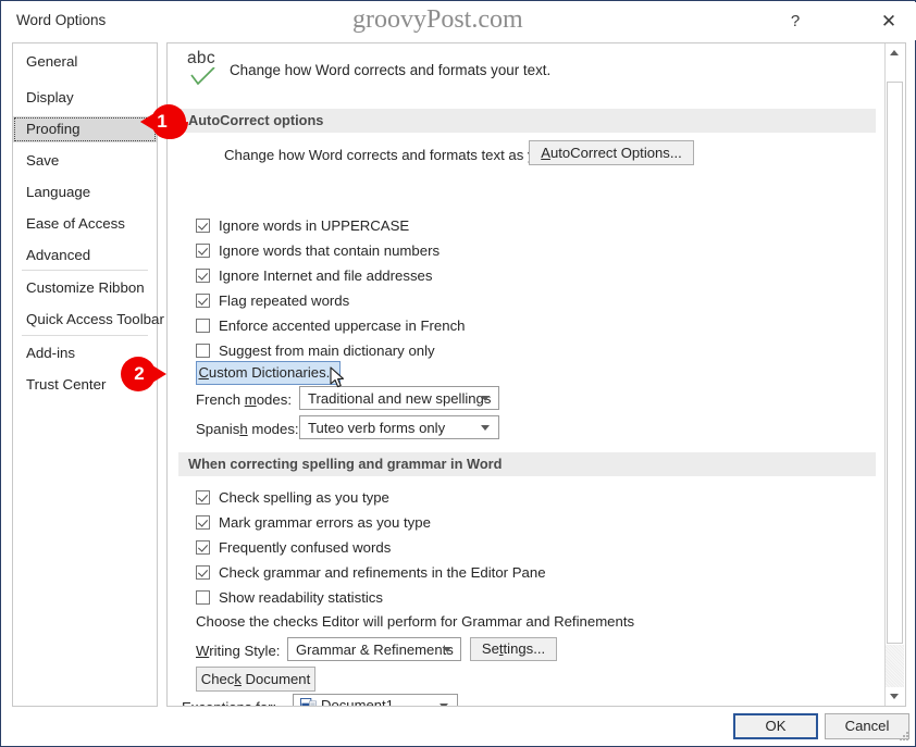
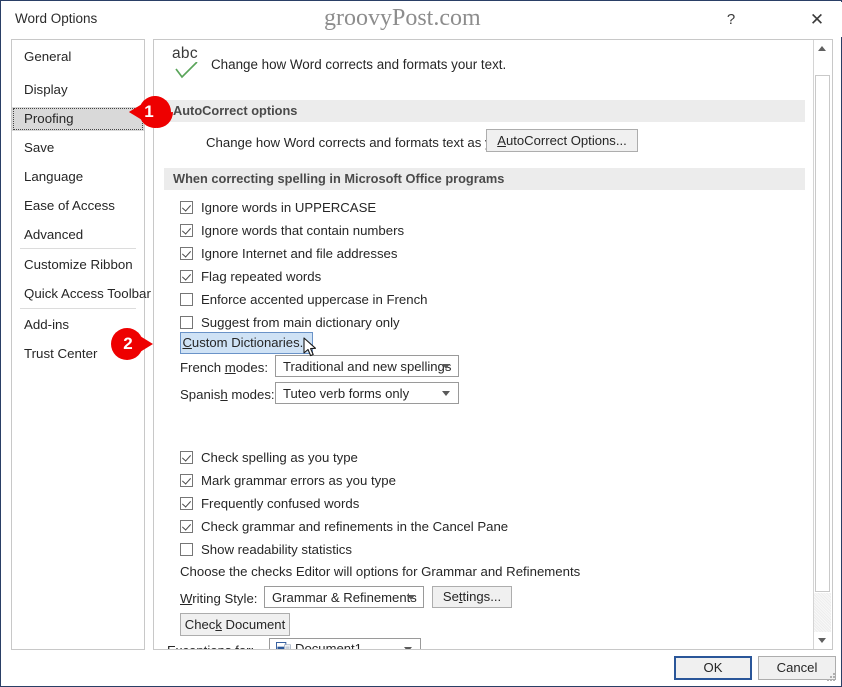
  Word Options
  groovyPost.com
  ?
  ✕
  General
  Display
  Proofing
  Save
  Language
  Ease of Access
  Advanced
  Customize Ribbon
  Quick Access Toolbar
  Add-ins
  Trust Center
  abc
  Change how Word corrects and formats your text.
  AutoCorrect options
  Change how Word corrects and formats text as
  AutoCorrect Options...
+ When correcting spelling in Microsoft Office programs
  Ignore words in UPPERCASE
  Ignore words that contain numbers
  Ignore Internet and file addresses
  Flag repeated words
  Enforce accented uppercase in French
  Suggest from main dictionary only
  Custom Dictionaries.
  French modes:
  Traditional and new spellings
  Spanish modes:
  Tuteo verb forms only
- When correcting spelling and grammar in Word
  Check spelling as you type
  Mark grammar errors as you type
  Frequently confused words
- Check grammar and refinements in the Editor Pane
+ Check grammar and refinements in the Cancel Pane
  Show readability statistics
- Choose the checks Editor will perform for Grammar and Refinements
+ Choose the checks Editor will options for Grammar and Refinements
  Writing Style:
  Grammar & Refinements
  Settings...
  Check Document
  Document1
  OK
  Cancel
  1
  2
